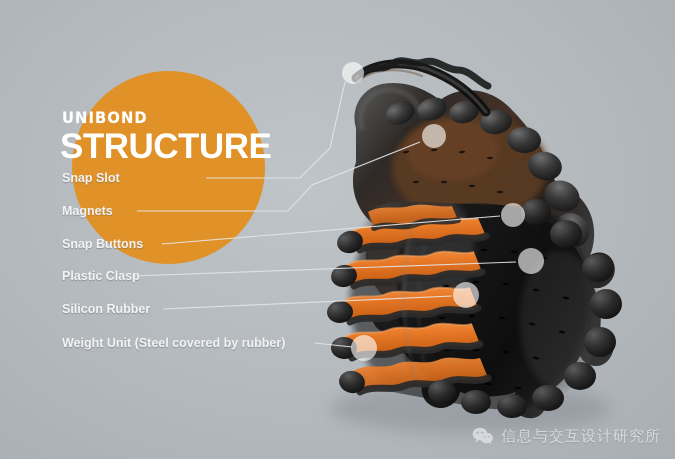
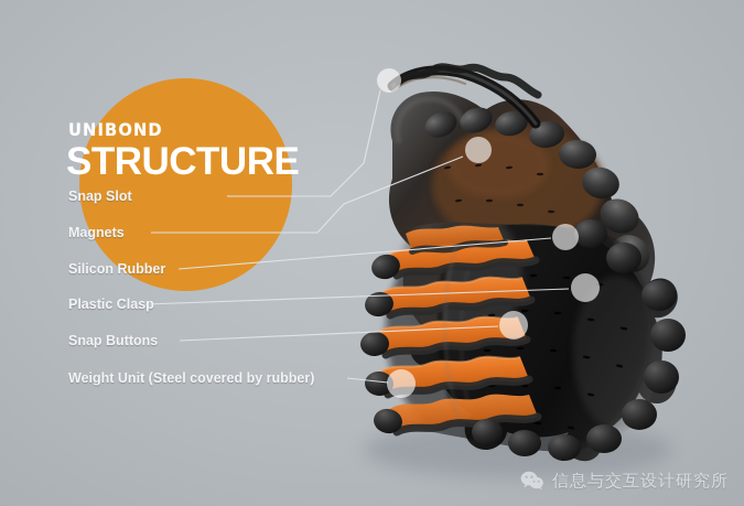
  UNIBOND
  STRUCTURE
  Snap Slot
  Magnets
- Snap Buttons
+ Silicon Rubber
  Plastic Clasp
- Silicon Rubber
+ Snap Buttons
  Weight Unit (Steel covered by rubber)
  信息与交互设计研究所
